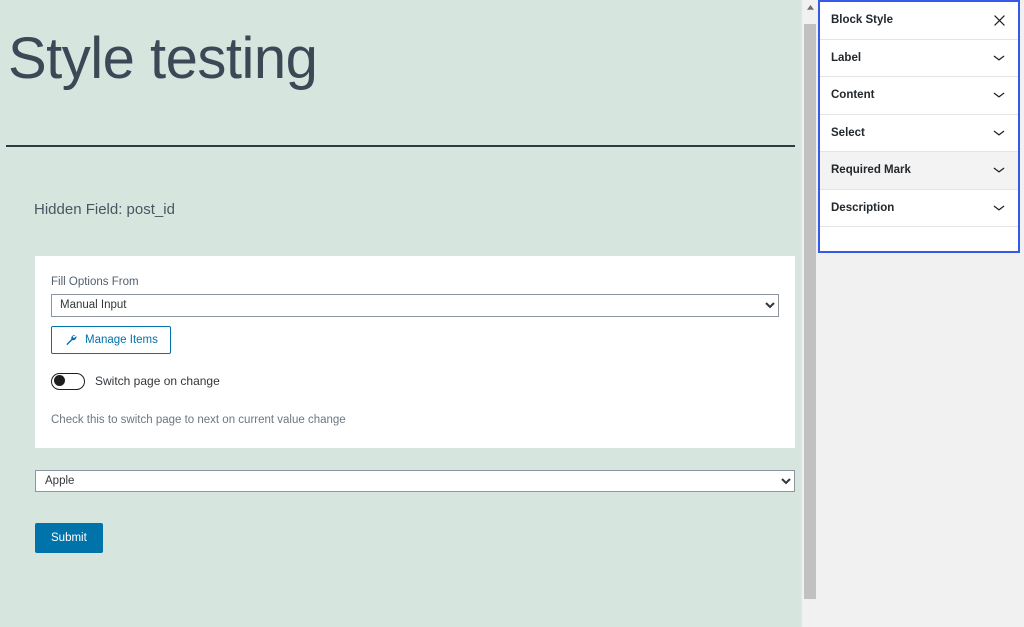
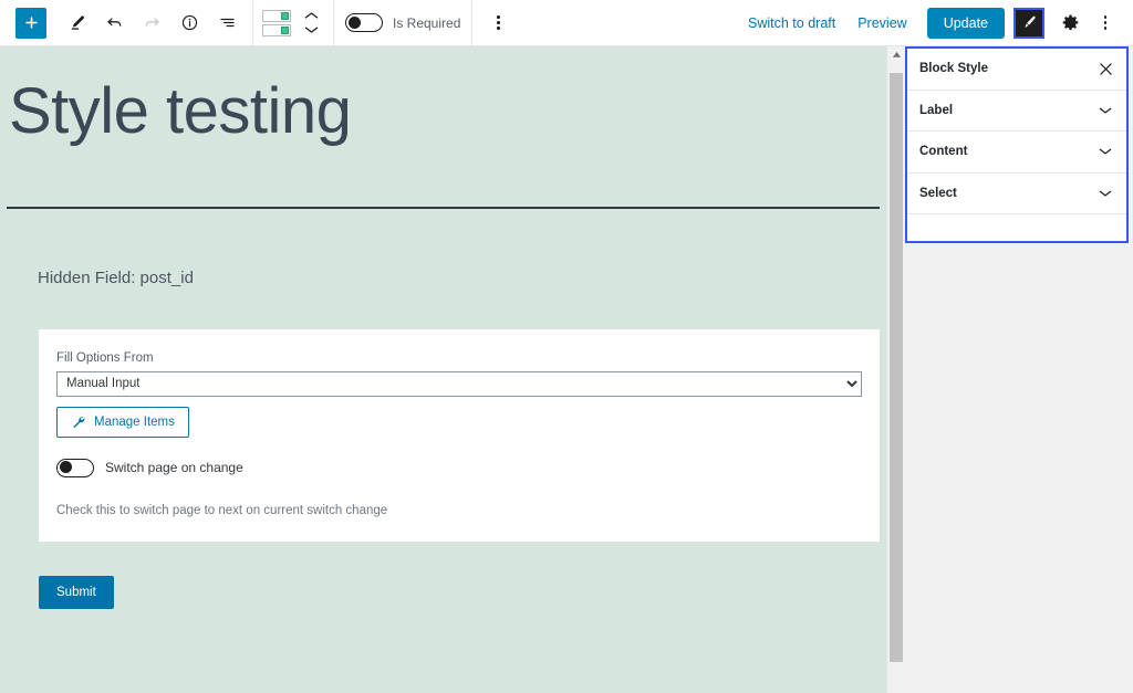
+ Is Required
+ Switch to draft
+ Preview
+ Update
  Style testing
  Hidden Field: post_id
  Fill Options From
  Manual Input
  Manage Items
  Switch page on change
- Check this to switch page to next on current value change
+ Check this to switch page to next on current switch change
- Apple
  Submit
  Block Style
  Label
  Content
  Select
- Required Mark
- Description
